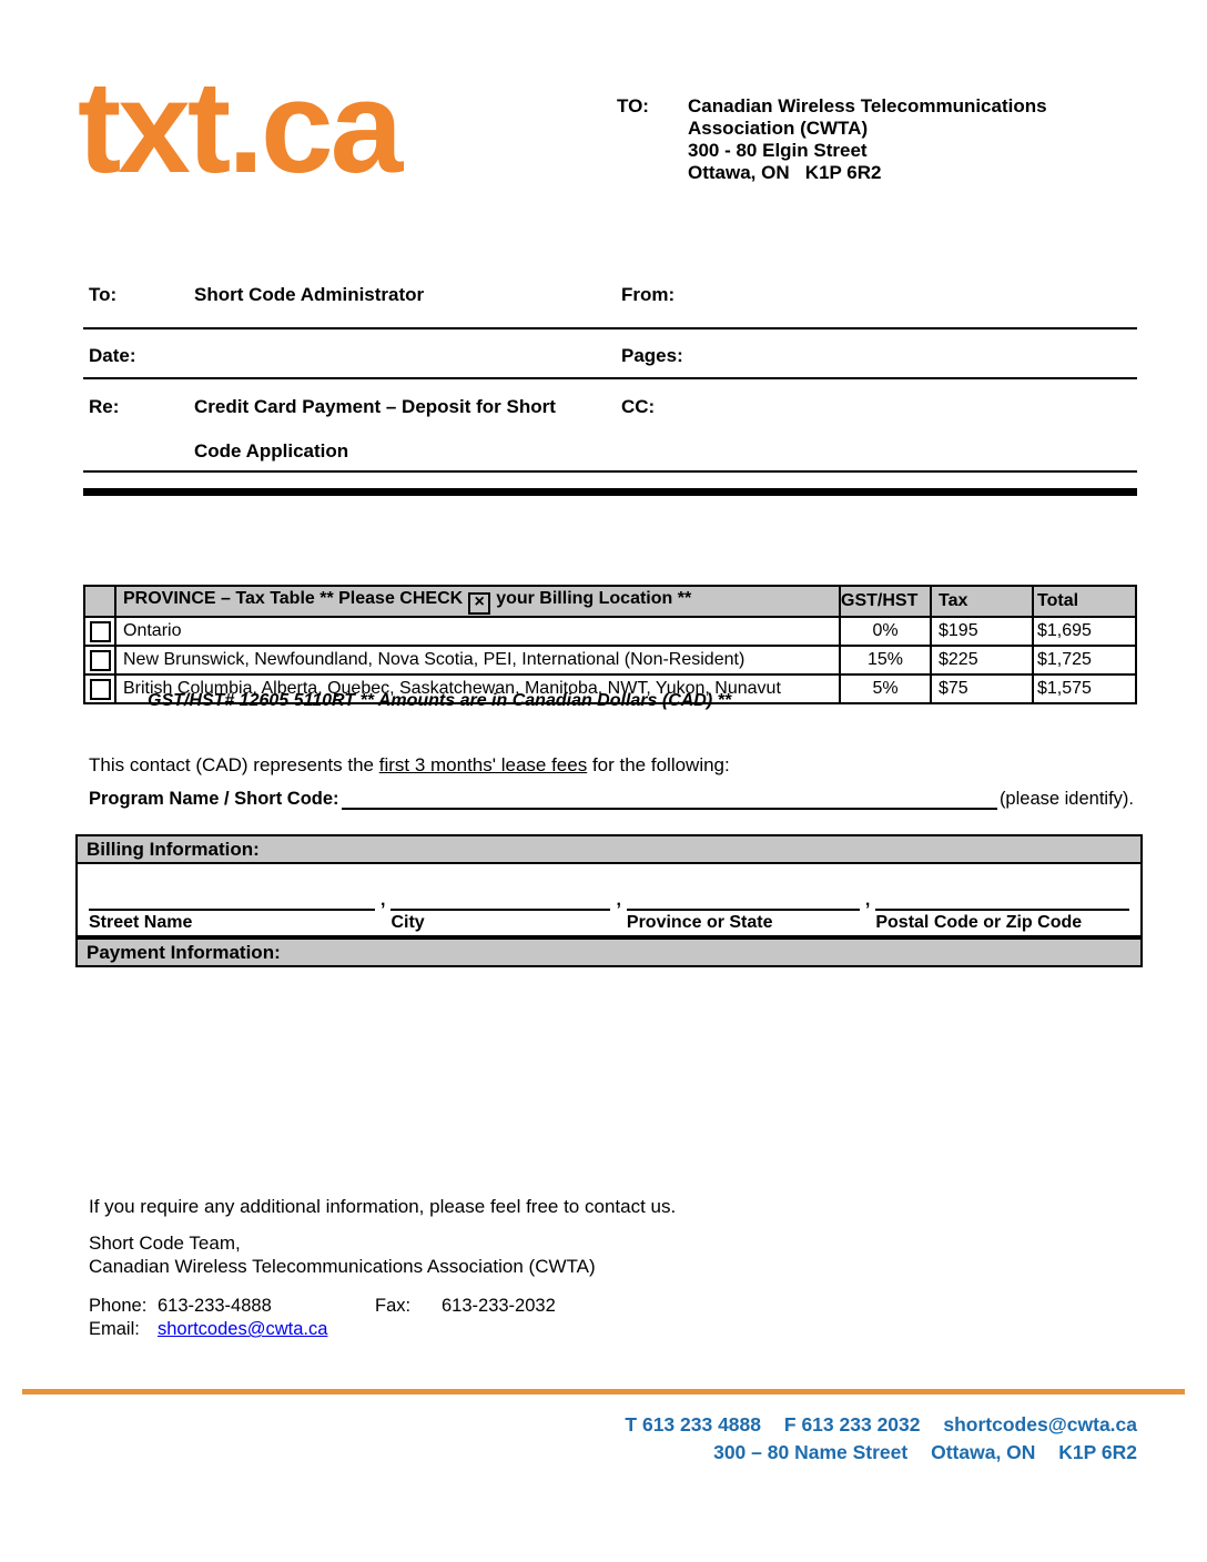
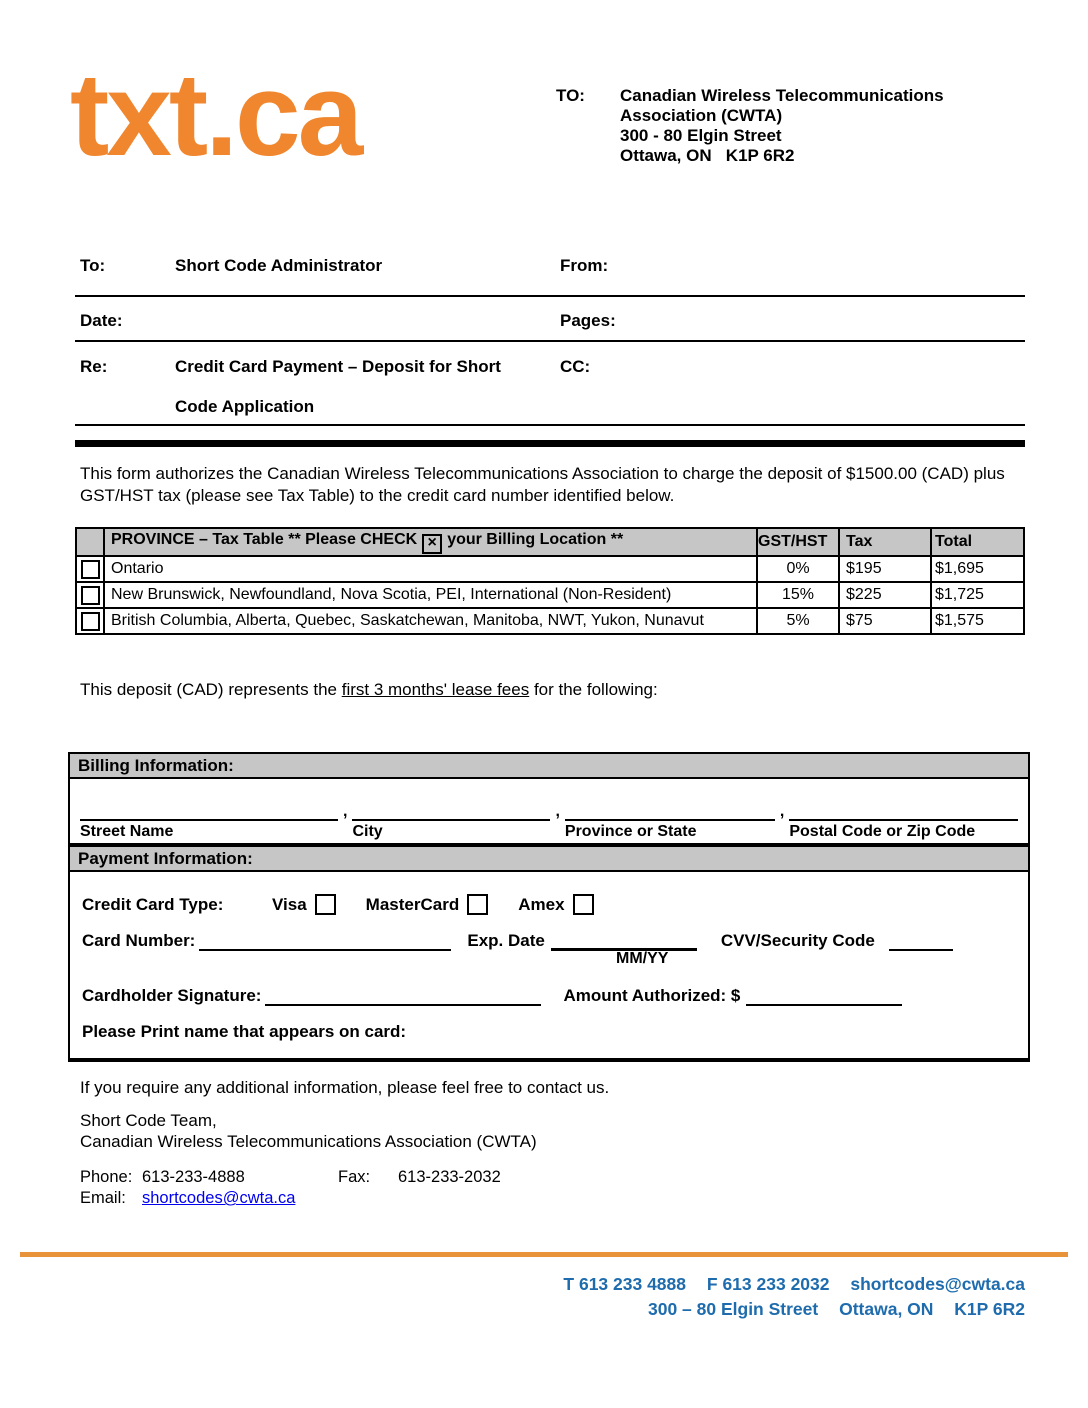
  txt.ca
  TO:
  Canadian Wireless Telecommunications
  Association (CWTA)
  300 - 80 Elgin Street
  Ottawa, ON K1P 6R2
  To:
  Short Code Administrator
  From:
  Date:
  Pages:
  Re:
  Credit Card Payment – Deposit for Short
  CC:
  Code Application
+ This form authorizes the Canadian Wireless Telecommunications Association to charge the deposit of $1500.00 (CAD) plus GST/HST tax (please see Tax Table) to the credit card number identified below.
  	PROVINCE – Tax Table ** Please CHECK your Billing Location **	GST/HST	Tax	Total
  	Ontario	0%	$195	$1,695
  	New Brunswick, Newfoundland, Nova Scotia, PEI, International (Non-Resident)	15%	$225	$1,725
  	British Columbia, Alberta, Quebec, Saskatchewan, Manitoba, NWT, Yukon, Nunavut	5%	$75	$1,575
- GST/HST# 12605 5110RT ** Amounts are in Canadian Dollars (CAD) **
- This contact (CAD) represents the first 3 months' lease fees for the following:
+ This deposit (CAD) represents the first 3 months' lease fees for the following:
- Program Name / Short Code:
- (please identify).
  Billing Information:
  Street Name
  ,
  City
  ,
  Province or State
  ,
  Postal Code or Zip Code
  Payment Information:
+ Credit Card Type:
+ Visa
+ MasterCard
+ Amex
+ Card Number:
+ Exp. Date
+ CVV/Security Code
+ MM/YY
+ Cardholder Signature:
+ Amount Authorized: $
+ Please Print name that appears on card:
  If you require any additional information, please feel free to contact us.
  Short Code Team,
  Canadian Wireless Telecommunications Association (CWTA)
  Phone:
  613-233-4888
  Fax:
  613-233-2032
  Email:
  shortcodes@cwta.ca
  T 613 233 4888 F 613 233 2032 shortcodes@cwta.ca
- 300 – 80 Name Street Ottawa, ON K1P 6R2
+ 300 – 80 Elgin Street Ottawa, ON K1P 6R2
